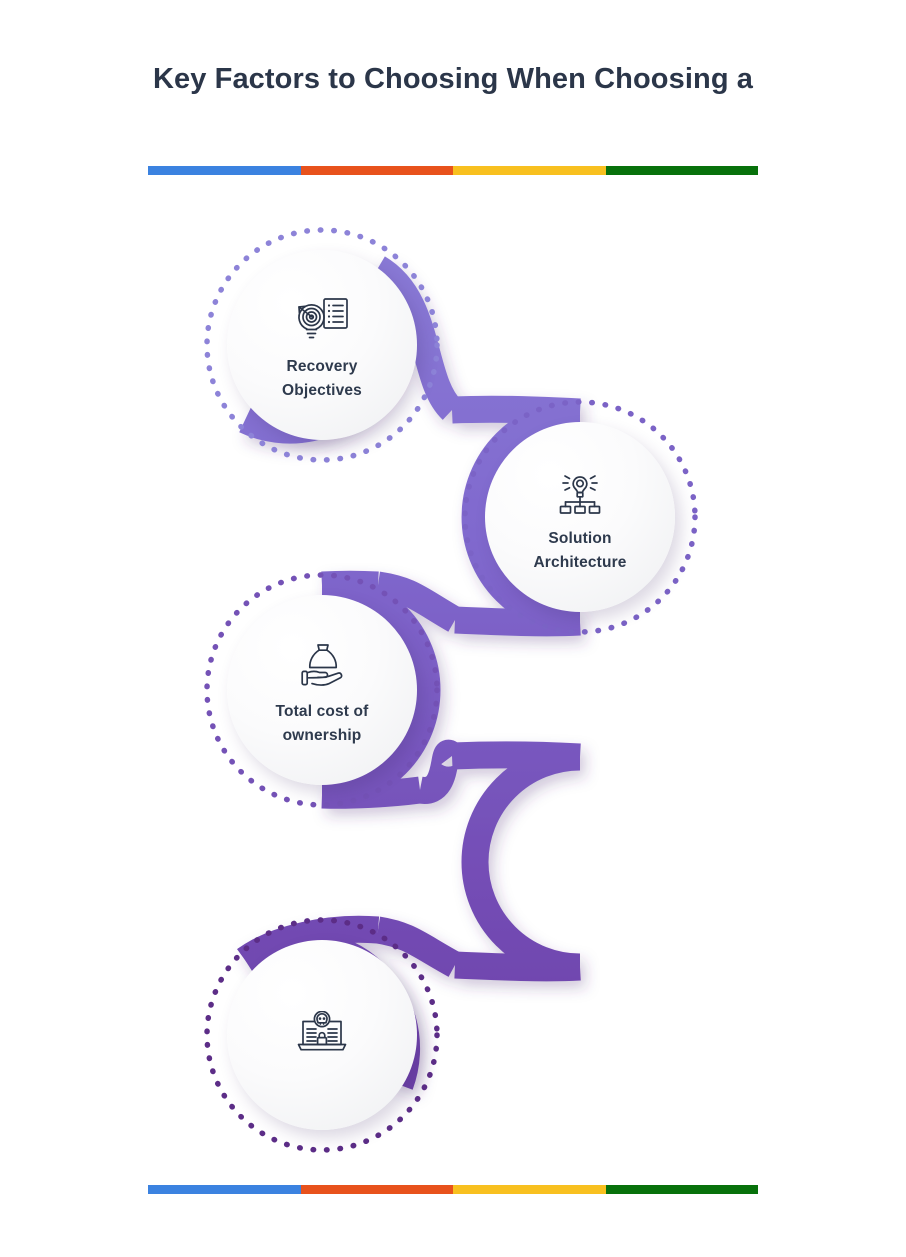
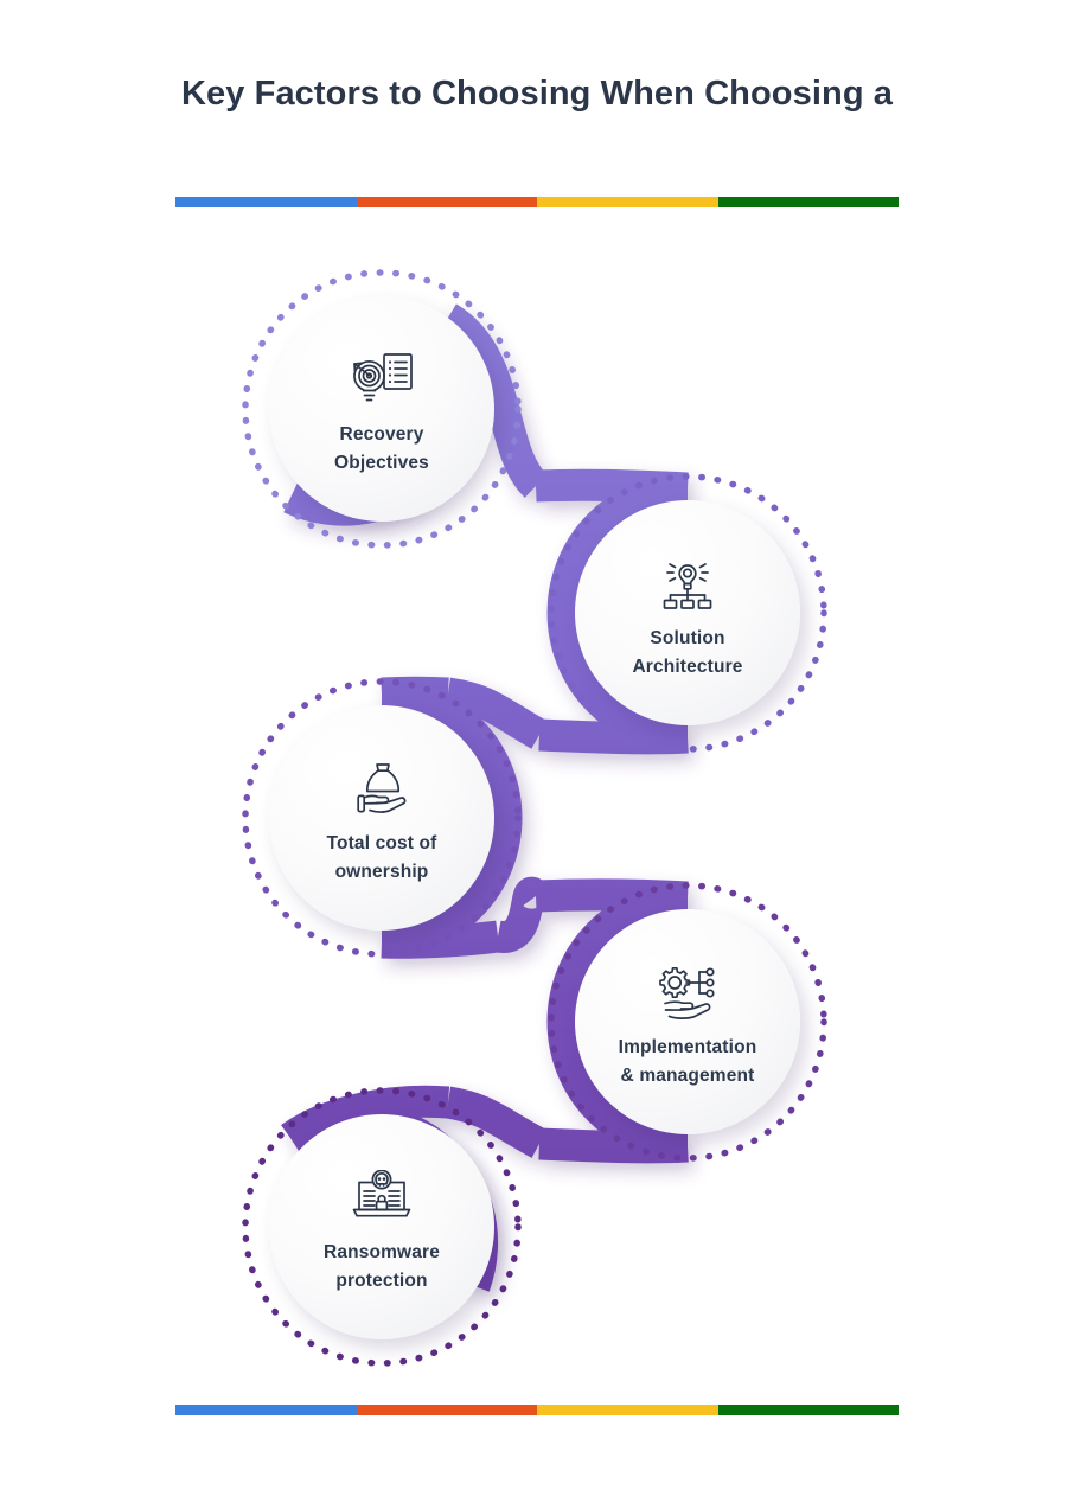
  Key Factors to Choosing When Choosing a
  Recovery
  Objectives
  Solution
  Architecture
  Total cost of
  ownership
+ Implementation
+ & management
+ Ransomware
+ protection
